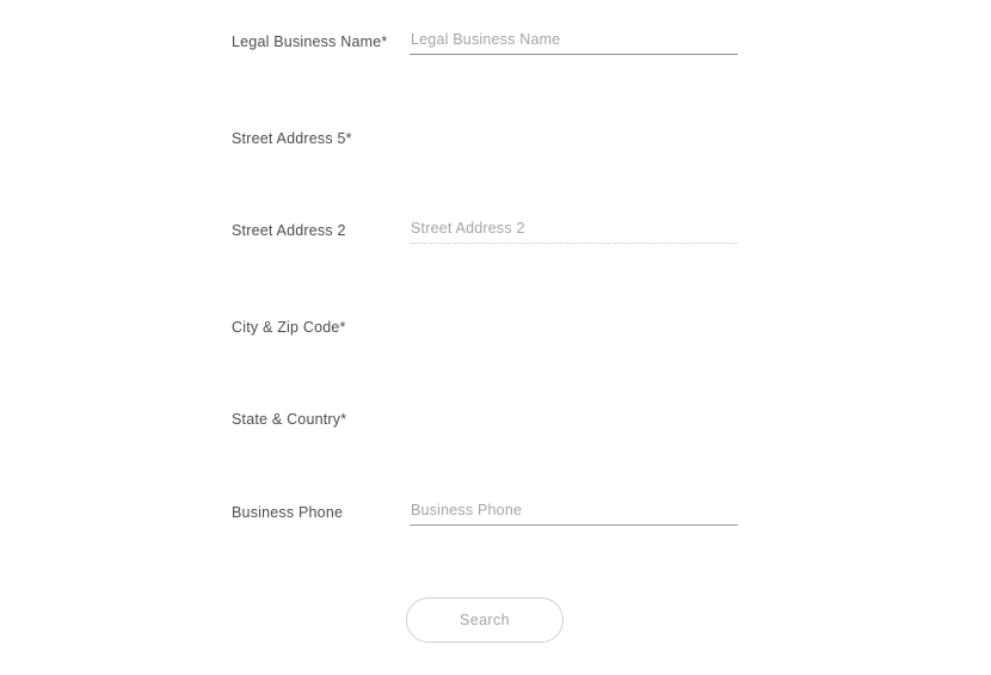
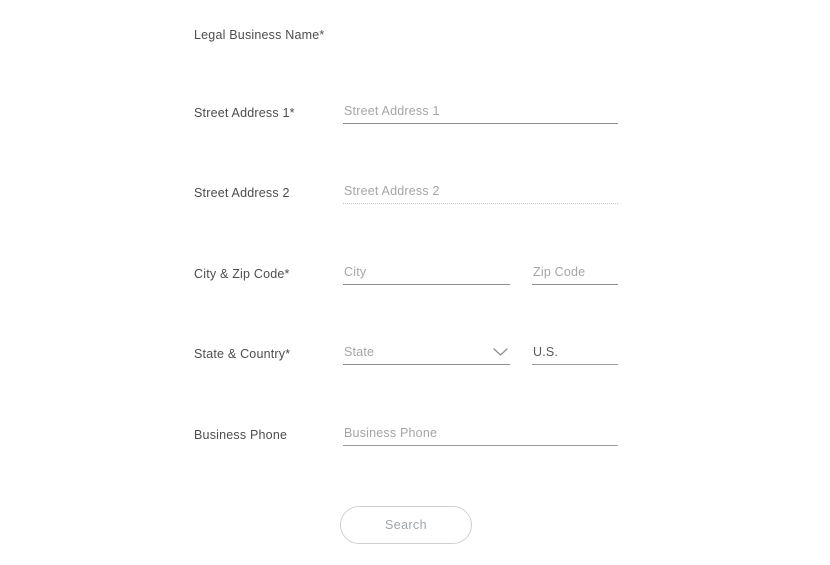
  Legal Business Name*
- Legal Business Name
- Street Address 5*
+ Street Address 1*
+ Street Address 1
  Street Address 2
  Street Address 2
  City & Zip Code*
+ City
+ Zip Code
  State & Country*
+ State
+ U.S.
  Business Phone
  Business Phone
  Search
